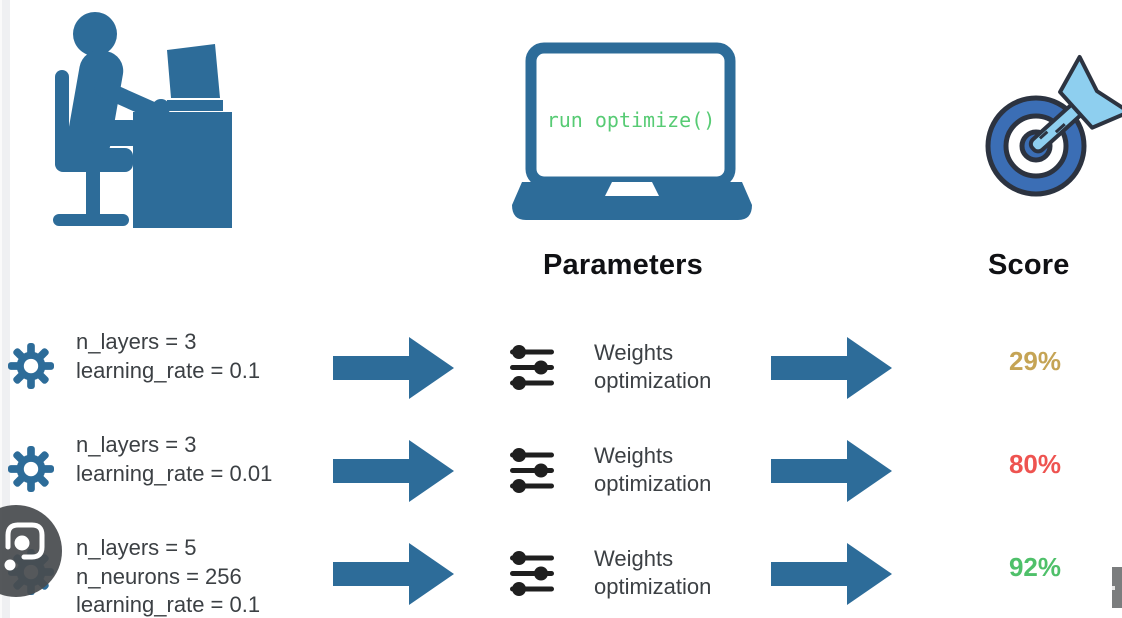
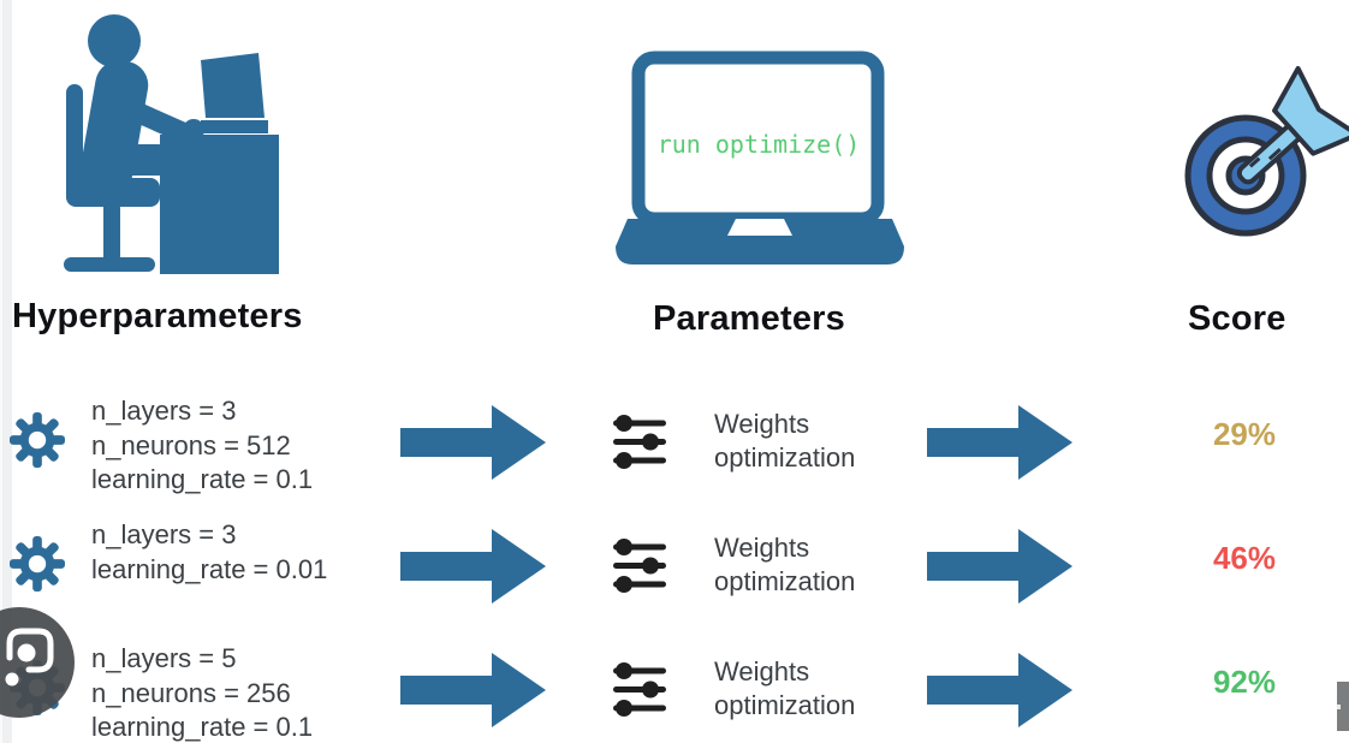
+ Hyperparameters
  run optimize()
  Parameters
  Score
  n_layers = 3
+ n_neurons = 512
  learning_rate = 0.1
  Weights
  optimization
  29%
  n_layers = 3
  learning_rate = 0.01
  Weights
  optimization
- 80%
+ 46%
  n_layers = 5
  n_neurons = 256
  learning_rate = 0.1
  Weights
  optimization
  92%
